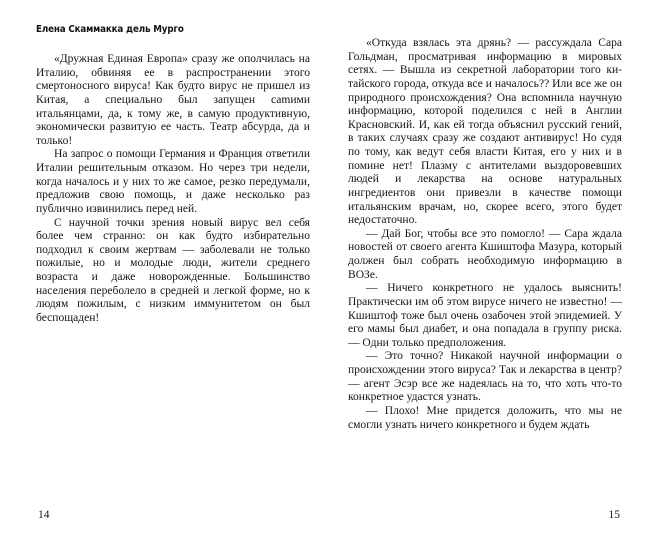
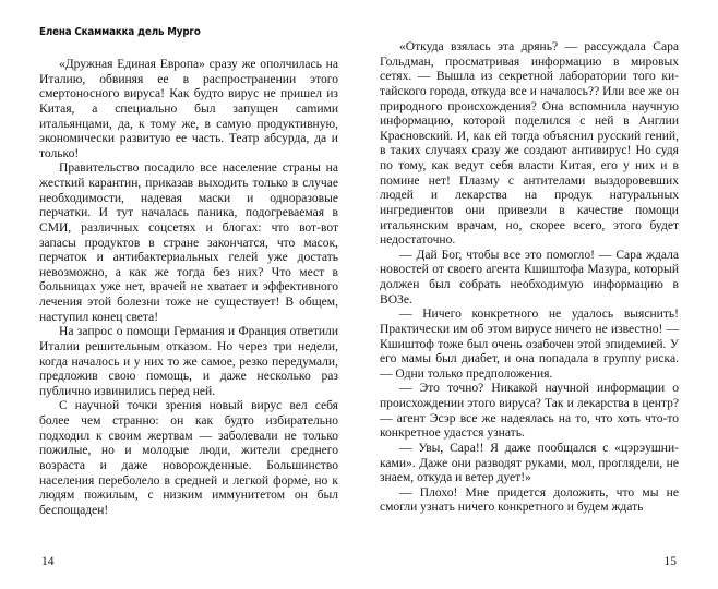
  Елена Скаммакка дель Мурго
  «Дружная Единая Европа» сразу же ополчи­лась на Италию, обвиняя ее в распространении этого смертоносного вируса! Как будто вирус не пришел из Китая, а специально был запущен са­mими итальянцами, да, к тому же, в самую продук­тивную, экономически развитую ее часть. Театр абсурда, да и только!
+ Правительство посадило все население страны на жесткий карантин, приказав выходить только в случае необходимости, надевая маски и однора­зовые перчатки. И тут началась паника, подогре­ваемая в СМИ, различных соцсетях и блогах: что вот-вот запасы продуктов в стране закончатся, что масок, перчаток и антибактериальных гелей уже достать невозможно, а как же тогда без них? Что мест в больницах уже нет, врачей не хватает и эф­фективного лечения этой болезни тоже не суще­ствует! В общем, наступил конец света!
  На запрос о помощи Германия и Франция отве­тили Италии решительным отказом. Но через три недели, когда началось и у них то же самое, резко передумали, предложив свою помощь, и даже не­сколько раз публично извинились перед ней.
  С научной точки зрения новый вирус вел себя более чем странно: он как будто избирательно подходил к своим жертвам — заболевали не толь­ко пожилые, но и молодые люди, жители средне­го возраста и даже новорожденные. Большинство населения переболело в средней и легкой форме, но к людям пожилым, с низким иммунитетом он был беспощаден!
  14
- «Откуда взялась эта дрянь? — рассуждала Сара Гольдман, просматривая информацию в мировых сетях. — Вышла из секретной лаборатории того ки­тайского города, откуда все и началось?? Или все же он природного происхождения? Она вспомни­ла научную информацию, которой поделился с ней в Англии Красновский. И, как ей тогда объяснил русский гений, в таких случаях сразу же создают антивирус! Но судя по тому, как ведут себя власти Китая, его у них и в помине нет! Плазму с антите­лами выздоровевших людей и лекарства на основе натуральных ингредиентов они привезли в каче­стве помощи итальянским врачам, но, скорее все­го, этого будет недостаточно.
+ «Откуда взялась эта дрянь? — рассуждала Сара Гольдман, просматривая информацию в мировых сетях. — Вышла из секретной лаборатории того ки­тайского города, откуда все и началось?? Или все же он природного происхождения? Она вспомни­ла научную информацию, которой поделился с ней в Англии Красновский. И, как ей тогда объяснил русский гений, в таких случаях сразу же создают антивирус! Но судя по тому, как ведут себя власти Китая, его у них и в помине нет! Плазму с антите­лами выздоровевших людей и лекарства на продук натуральных ингредиентов они привезли в каче­стве помощи итальянским врачам, но, скорее все­го, этого будет недостаточно.
  — Дай Бог, чтобы все это помогло! — Сара жда­ла новостей от своего агента Кшиштофа Мазура, который должен был собрать необходимую ин­формацию в ВОЗе.
  — Ничего конкретного не удалось выяснить! Практически им об этом вирусе ничего не извест­но! — Кшиштоф тоже был очень озабочен этой эпидемией. У его мамы был диабет, и она попада­ла в группу риска. — Одни только предположения.
  — Это точно? Никакой научной информации о происхождении этого вируса? Так и лекарства в центр? — агент Эсэр все же надеялась на то, что хоть что-то конкретное удастся узнать.
+ — Увы, Сара!! Я даже пообщался с «цэрэушни­ками». Даже они разводят руками, мол, прогляде­ли, не знаем, откуда и ветер дует!»
  — Плохо! Мне придется доложить, что мы не смогли узнать ничего конкретного и будем ждать
  15
